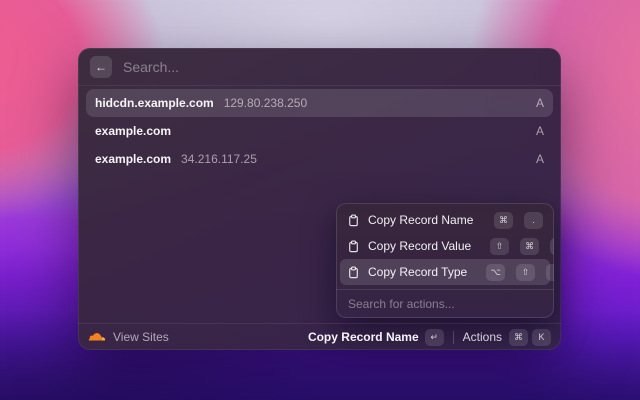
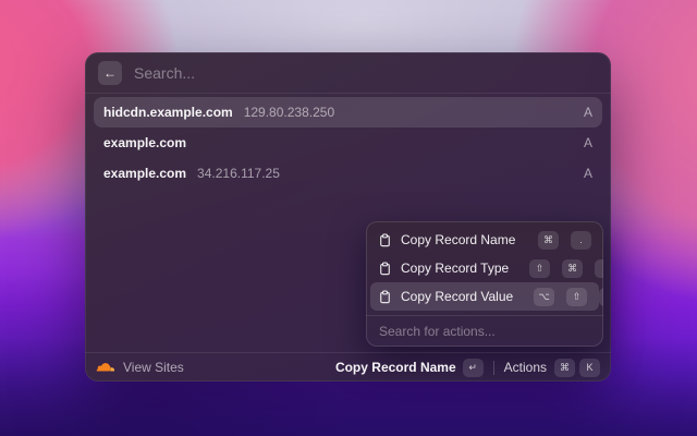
  ←
  Search...
  hidcdn.example.com
  129.80.238.250
  A
  example.com
  A
  example.com
  34.216.117.25
  A
  Copy Record Name
  ⌘
  .
- Copy Record Value
+ Copy Record Type
  ⇧
  ⌘
- Copy Record Type
+ Copy Record Value
  ⌥
  ⇧
  Search for actions...
  View Sites
  Copy Record Name
  ↵
  Actions
  ⌘
  K
